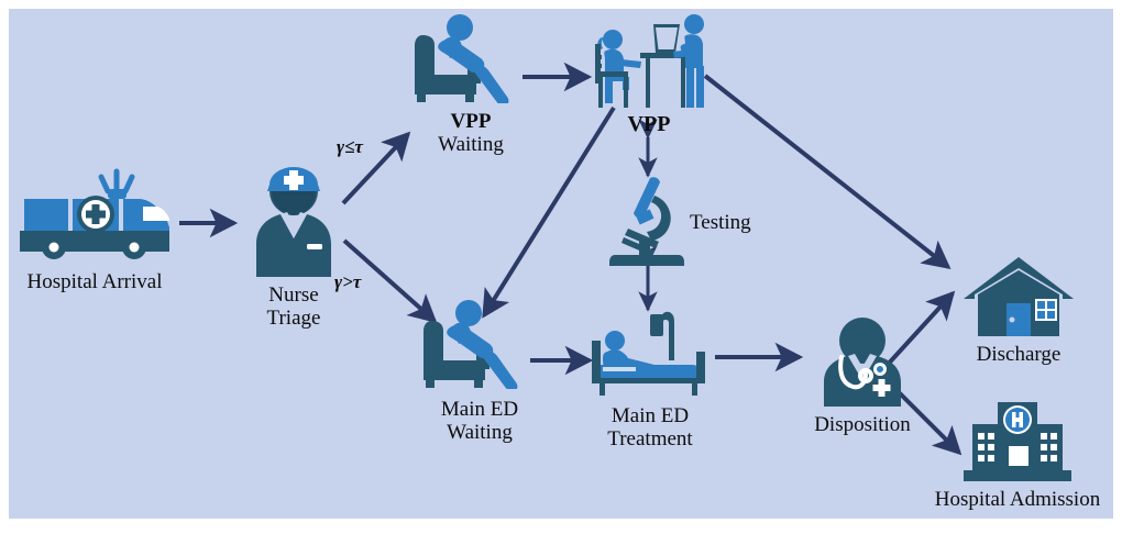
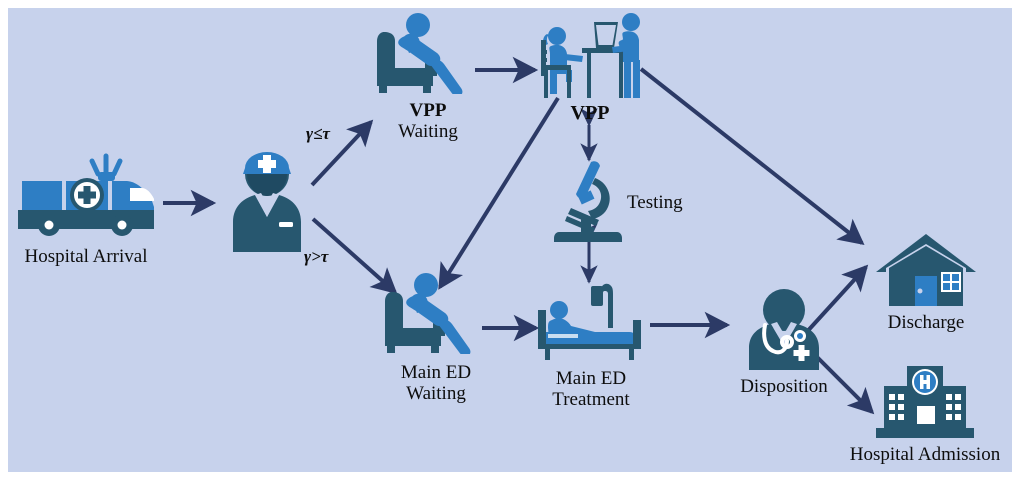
  γ≤τ
  γ>τ
  Hospital Arrival
- Nurse
- Triage
  VPP
  Waiting
  VPP
  Testing
  Main ED
  Waiting
  Main ED
  Treatment
  Disposition
  Discharge
  Hospital Admission
